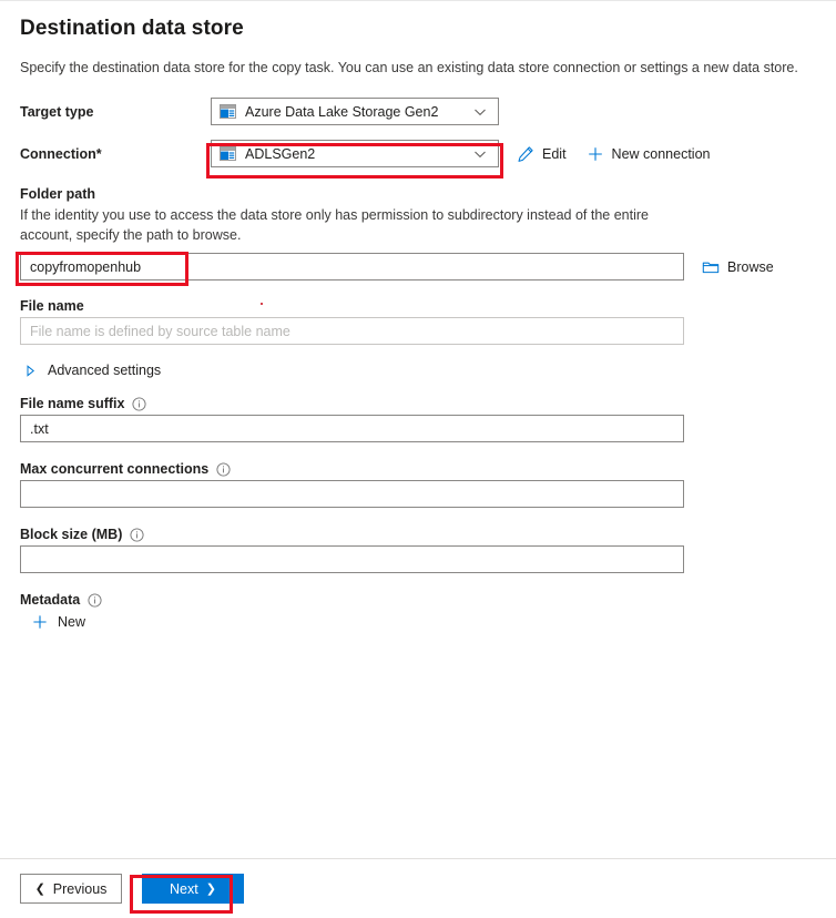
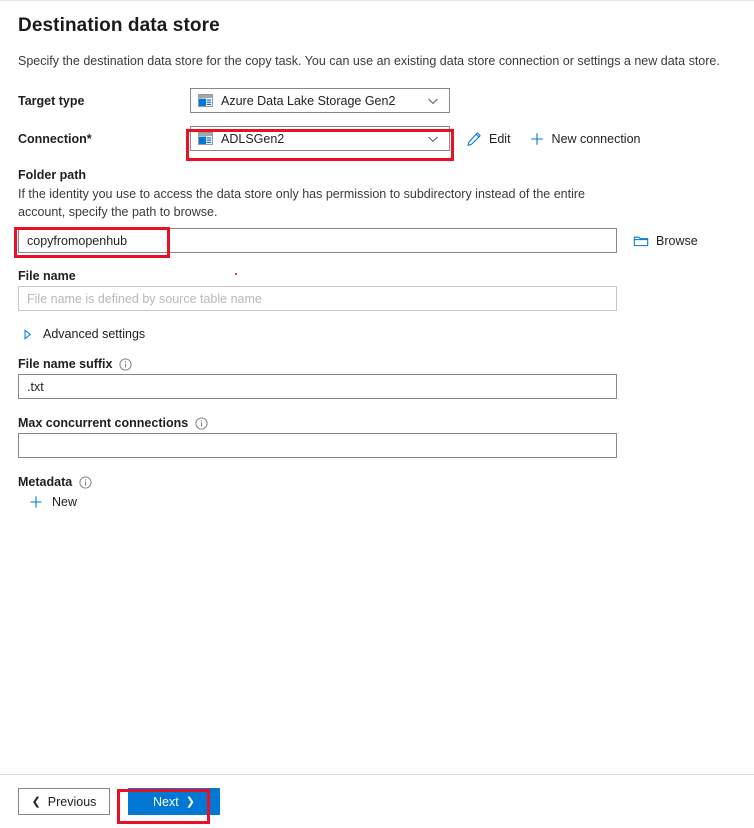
  Destination data store
  Specify the destination data store for the copy task. You can use an existing data store connection or settings a new data store.
  Target type
  Azure Data Lake Storage Gen2
  Connection*
  ADLSGen2
  Edit
  New connection
  Folder path
  If the identity you use to access the data store only has permission to subdirectory instead of the entire account, specify the path to browse.
  copyfromopenhub
  Browse
  File name
  File name is defined by source table name
  Advanced settings
  File name suffix
  .txt
  Max concurrent connections
- Block size (MB)
  Metadata
  New
  ❮
  Previous
  Next
  ❯
